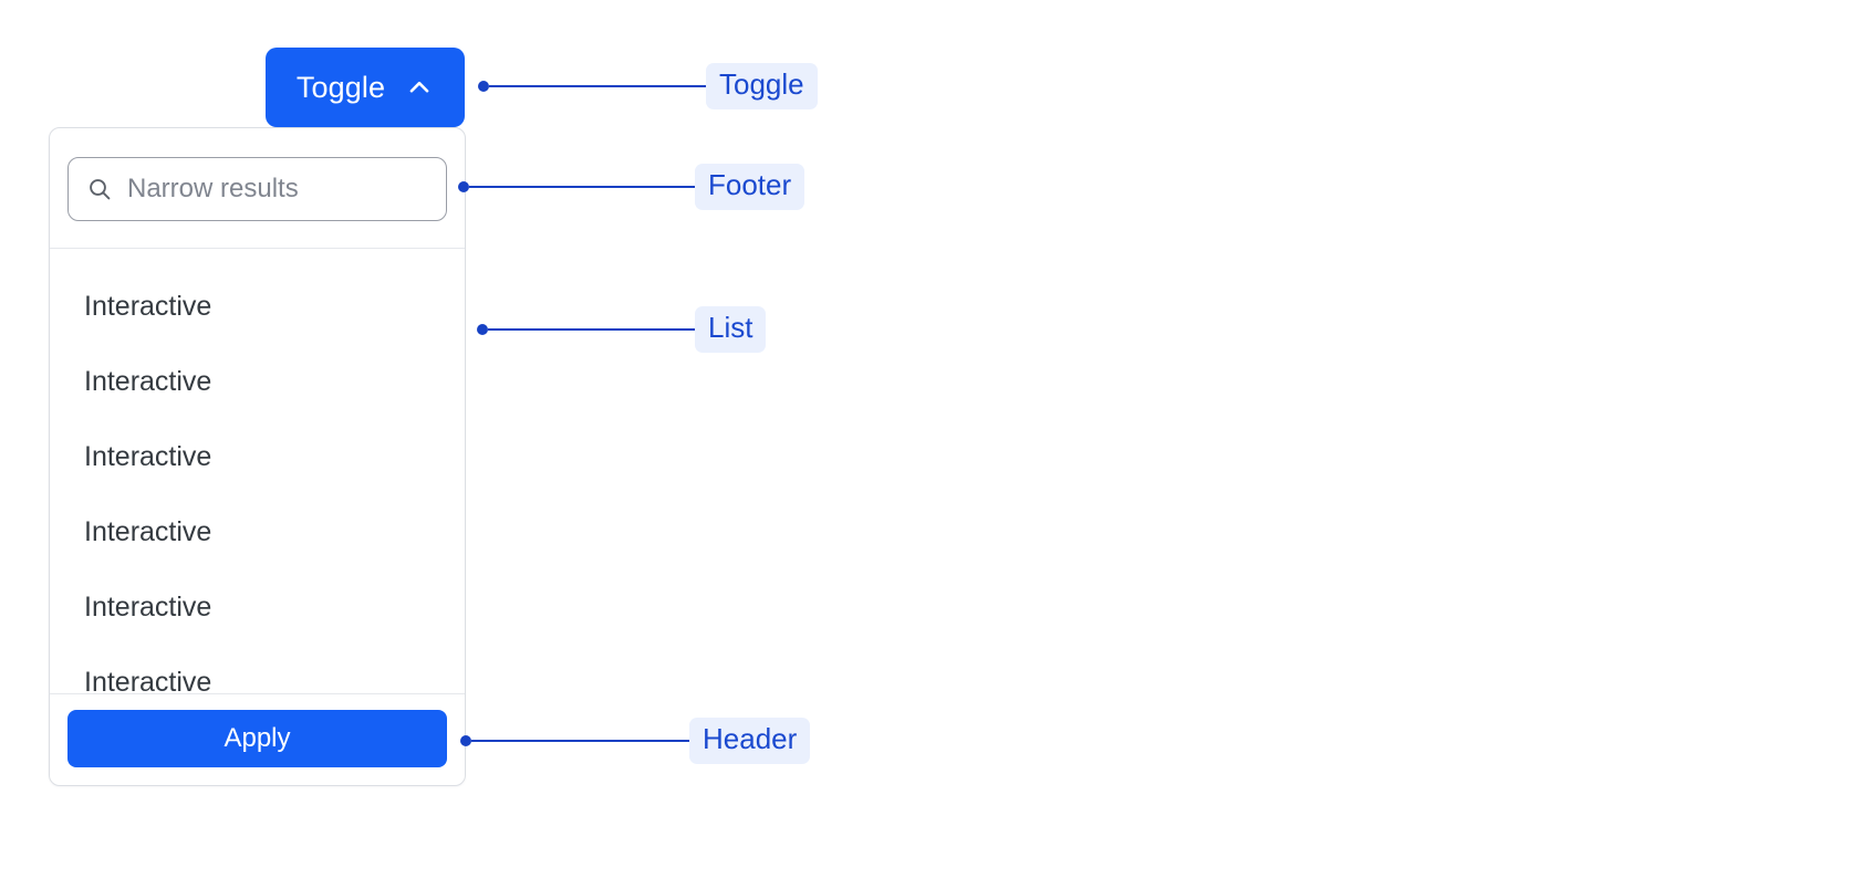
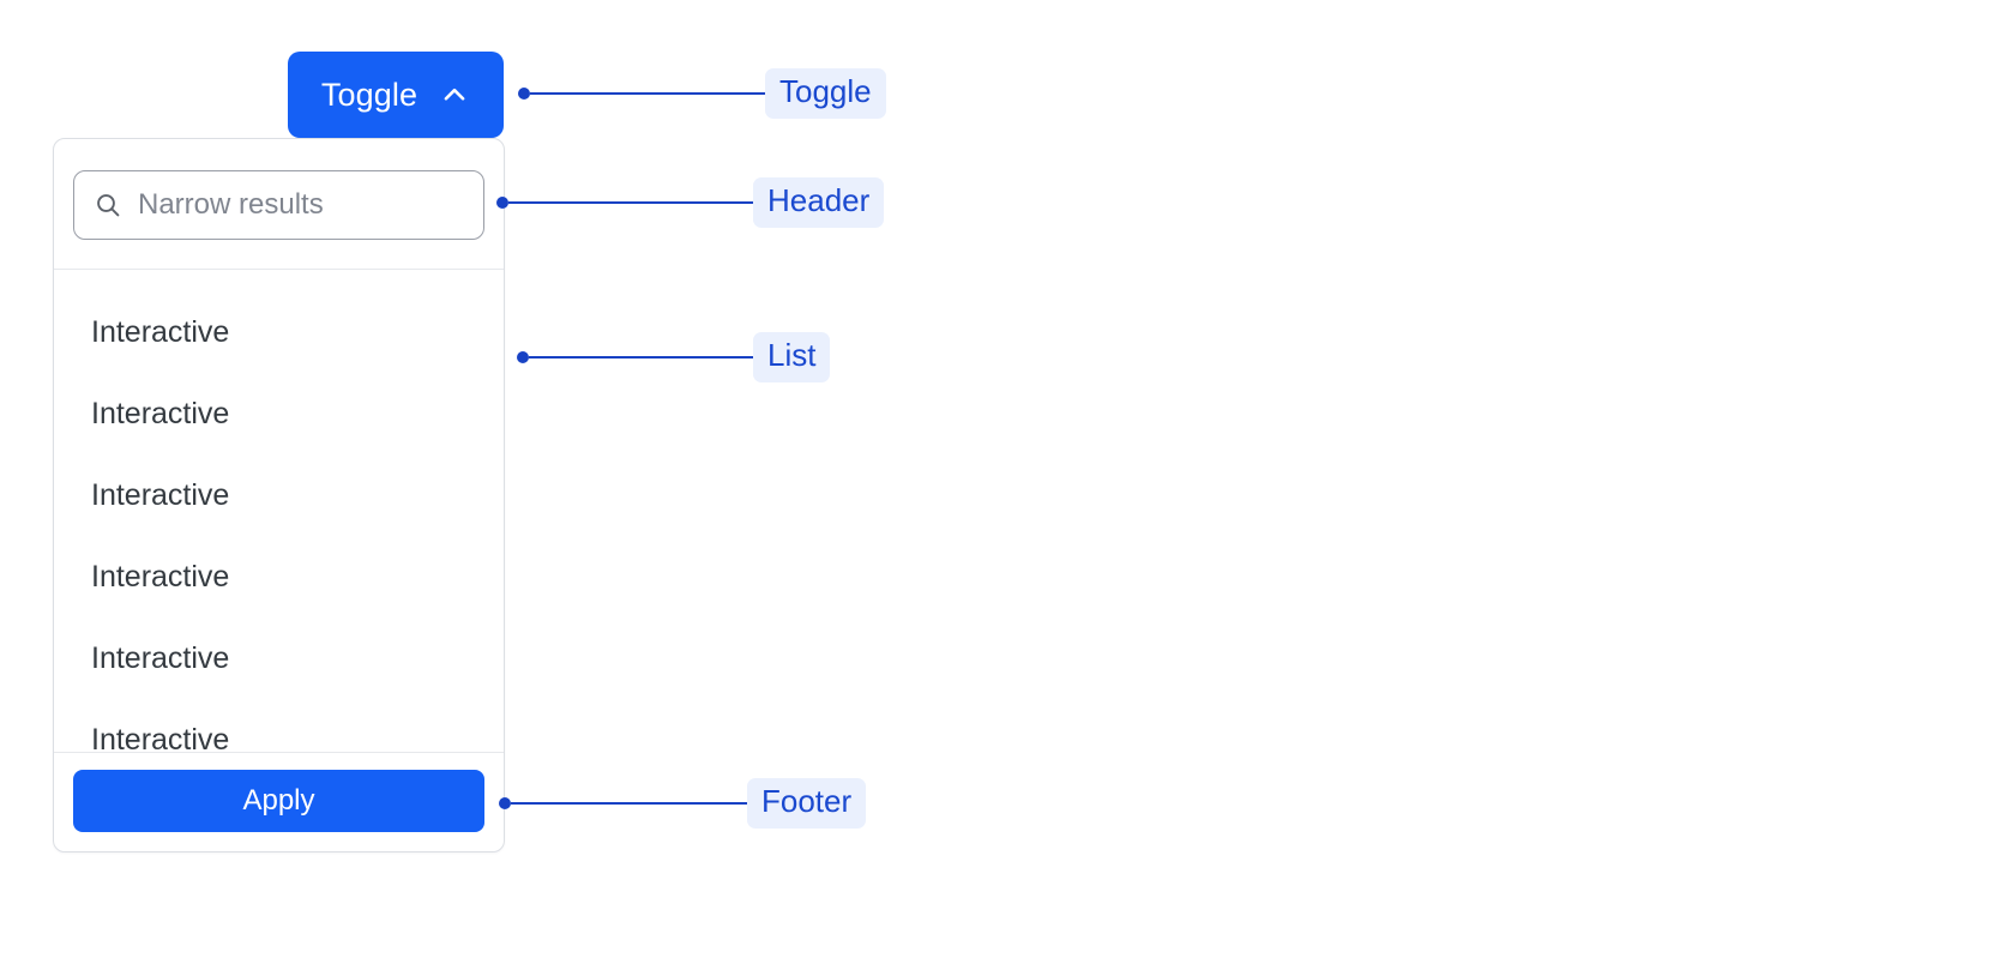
  Toggle
  Narrow results
  Interactive
  Interactive
  Interactive
  Interactive
  Interactive
  Interactive
  Apply
  Toggle
- Footer
+ Header
  List
- Header
+ Footer
